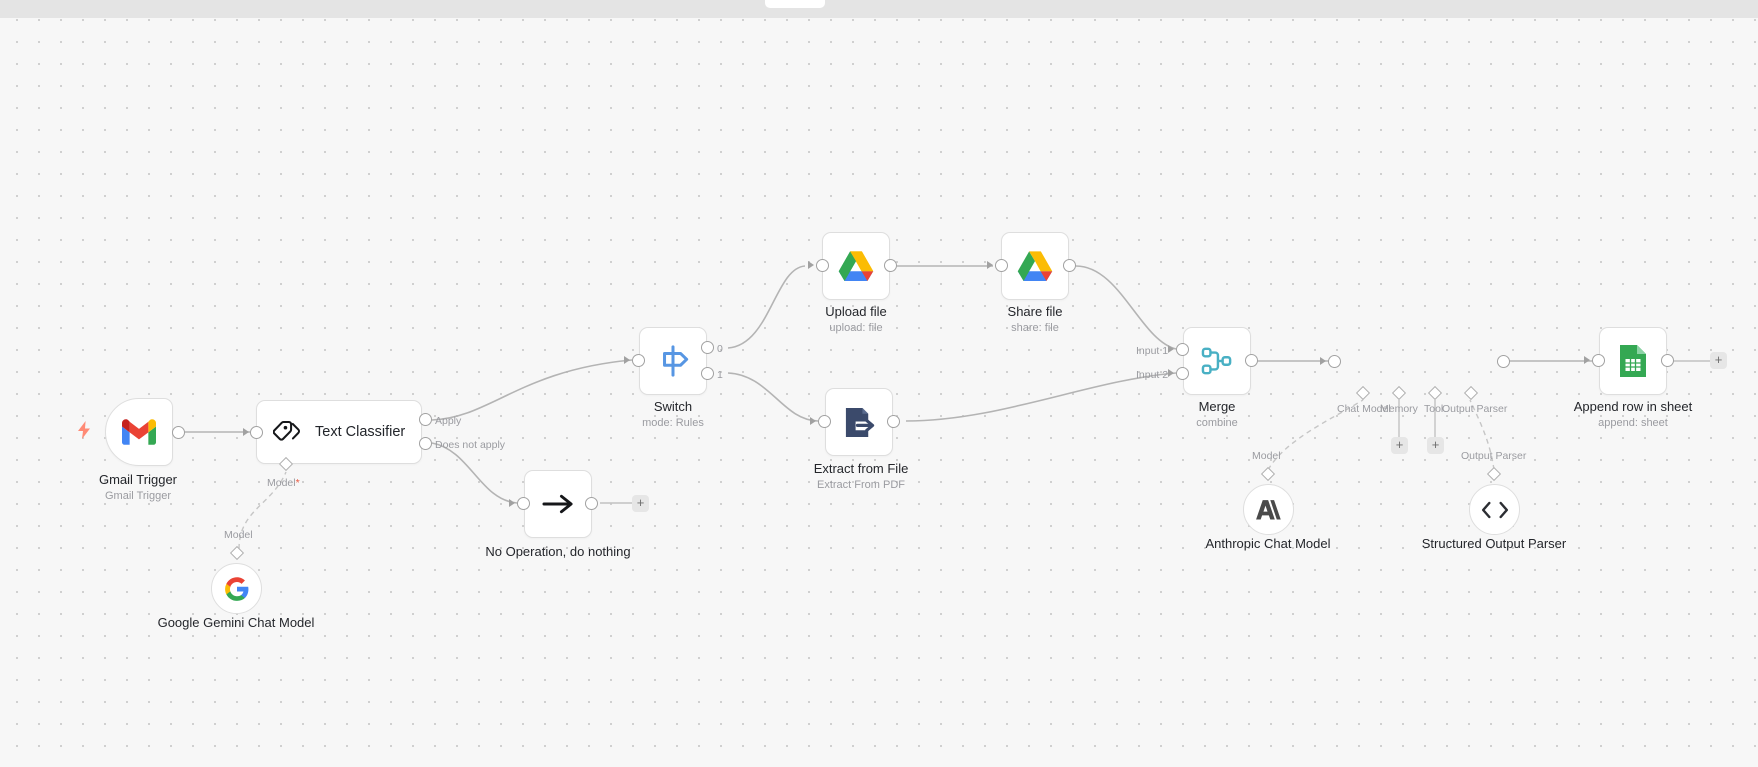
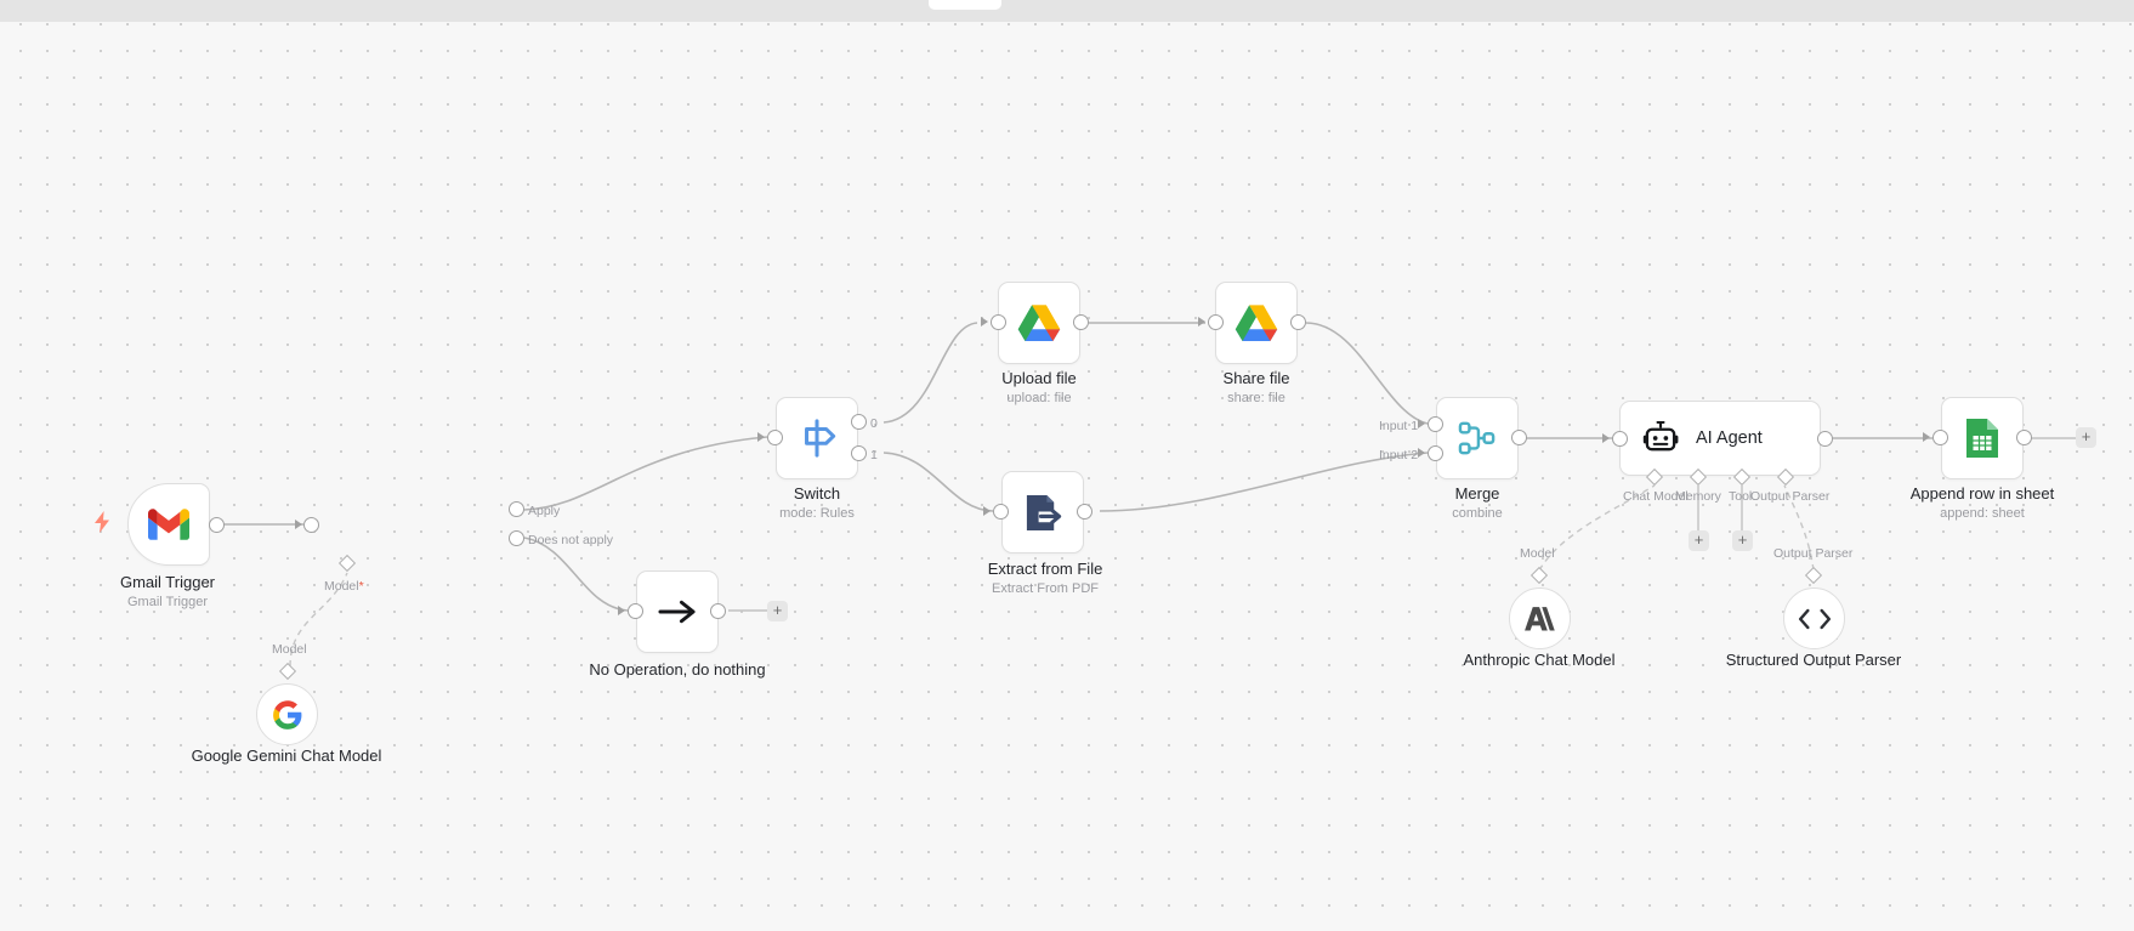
  Gmail Trigger
  Gmail Trigger
- Text Classifier
  Apply
  Does not apply
  Model*
  Model
  Google Gemini Chat Model
  0
  1
  Switch
  mode: Rules
  +
  No Operation, do nothing
  Upload file
  upload: file
  Share file
  share: file
  Extract from File
  Extract From PDF
  Input 1
  Input 2
  Merge
  combine
+ AI Agent
  Chat Model
  Memory
  Tool
  Output Parser
  +
  +
  Model
  Anthropic Chat Model
  Output Parser
  Structured Output Parser
  +
  Append row in sheet
  append: sheet
